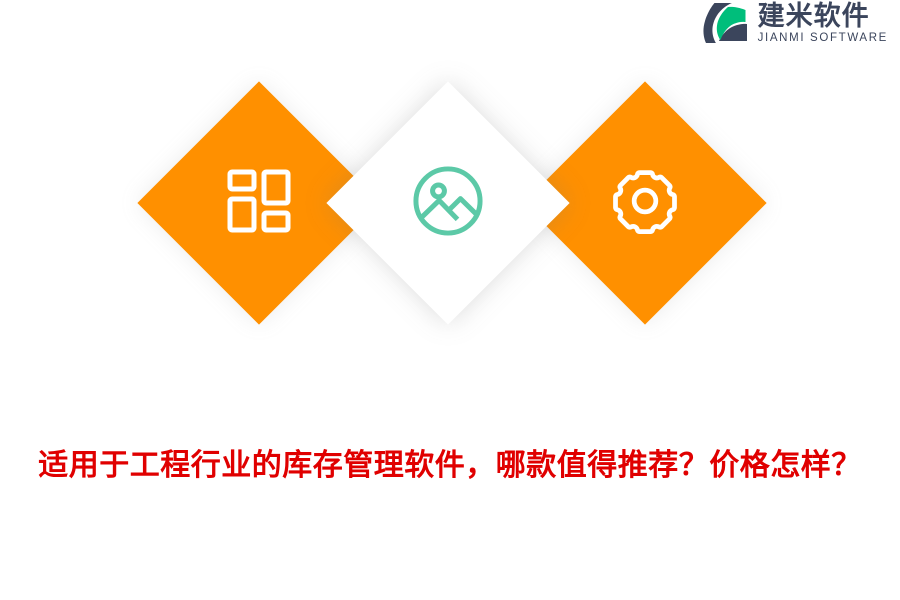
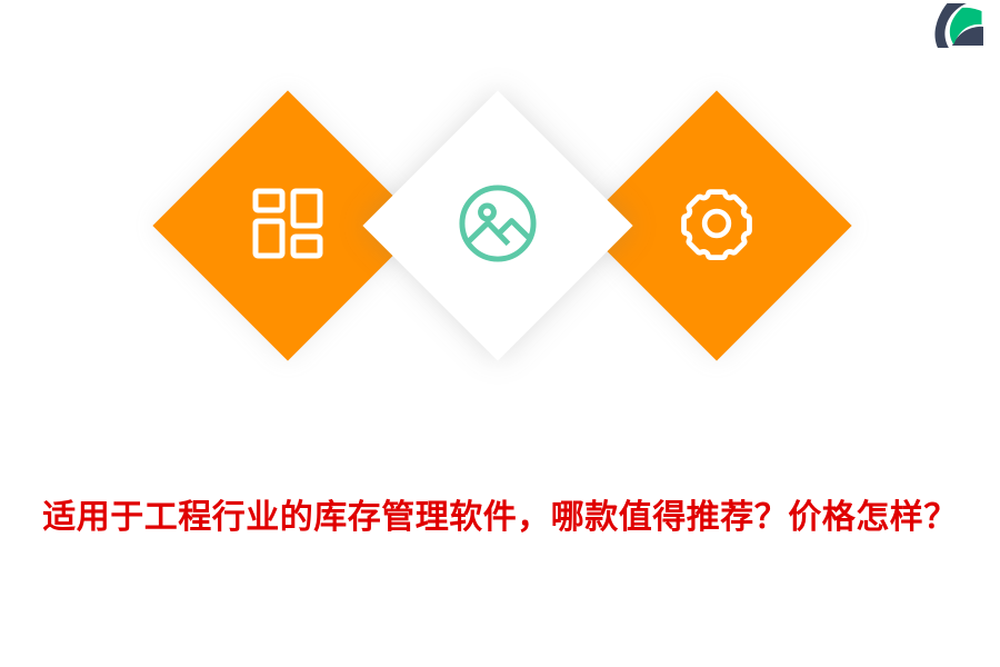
- 建米软件
- JIANMI SOFTWARE
  适用于工程行业的库存管理软件，哪款值得推荐？价格怎样？
